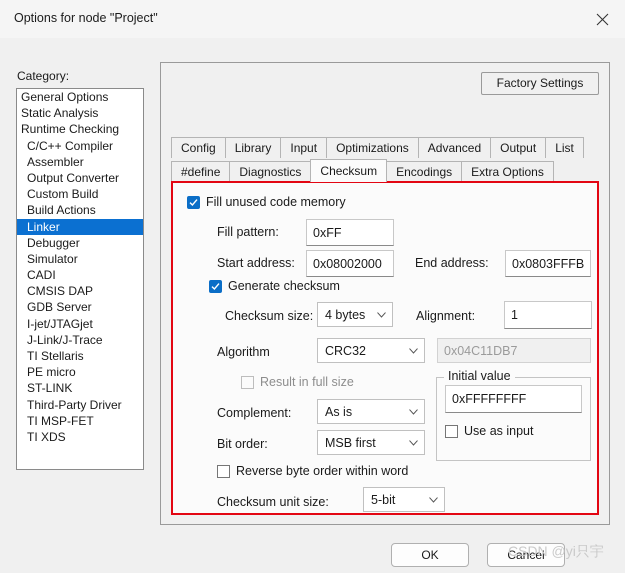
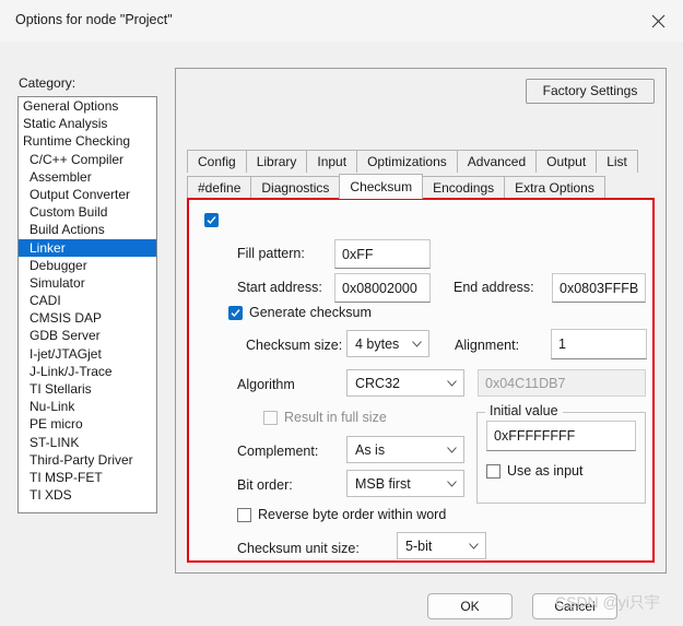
  Options for node "Project"
  Category:
  General Options
  Static Analysis
  Runtime Checking
  C/C++ Compiler
  Assembler
  Output Converter
  Custom Build
  Build Actions
  Linker
  Debugger
  Simulator
  CADI
  CMSIS DAP
  GDB Server
  I-jet/JTAGjet
  J-Link/J-Trace
  TI Stellaris
+ Nu-Link
  PE micro
  ST-LINK
  Third-Party Driver
  TI MSP-FET
  TI XDS
  Factory Settings
  Config
  Library
  Input
  Optimizations
  Advanced
  Output
  List
  #define
  Diagnostics
  Checksum
  Encodings
  Extra Options
- Fill unused code memory
  Fill pattern:
  0xFF
  Start address:
  0x08002000
  End address:
  0x0803FFFB
  Generate checksum
  Checksum size:
  4 bytes
  Alignment:
  1
  Algorithm
  CRC32
  0x04C11DB7
  Result in full size
  Initial value
  0xFFFFFFFF
  Use as input
  Complement:
  As is
  Bit order:
  MSB first
  Reverse byte order within word
  Checksum unit size:
  5-bit
  OK
  Cancel
  CSDN @yi只宇
